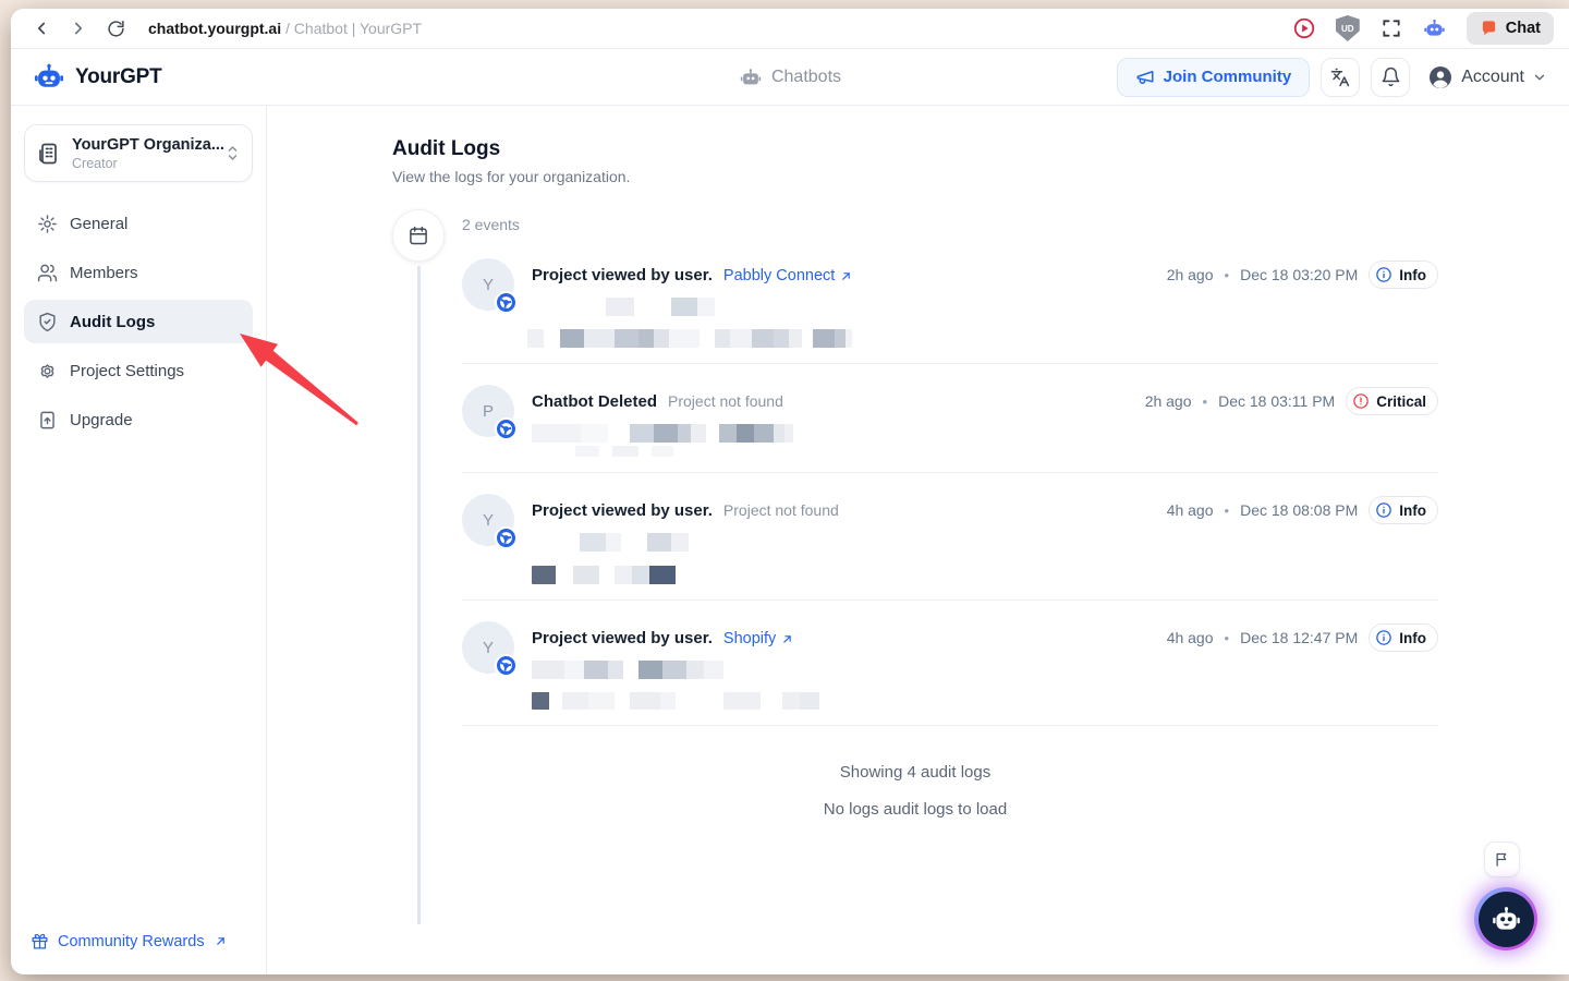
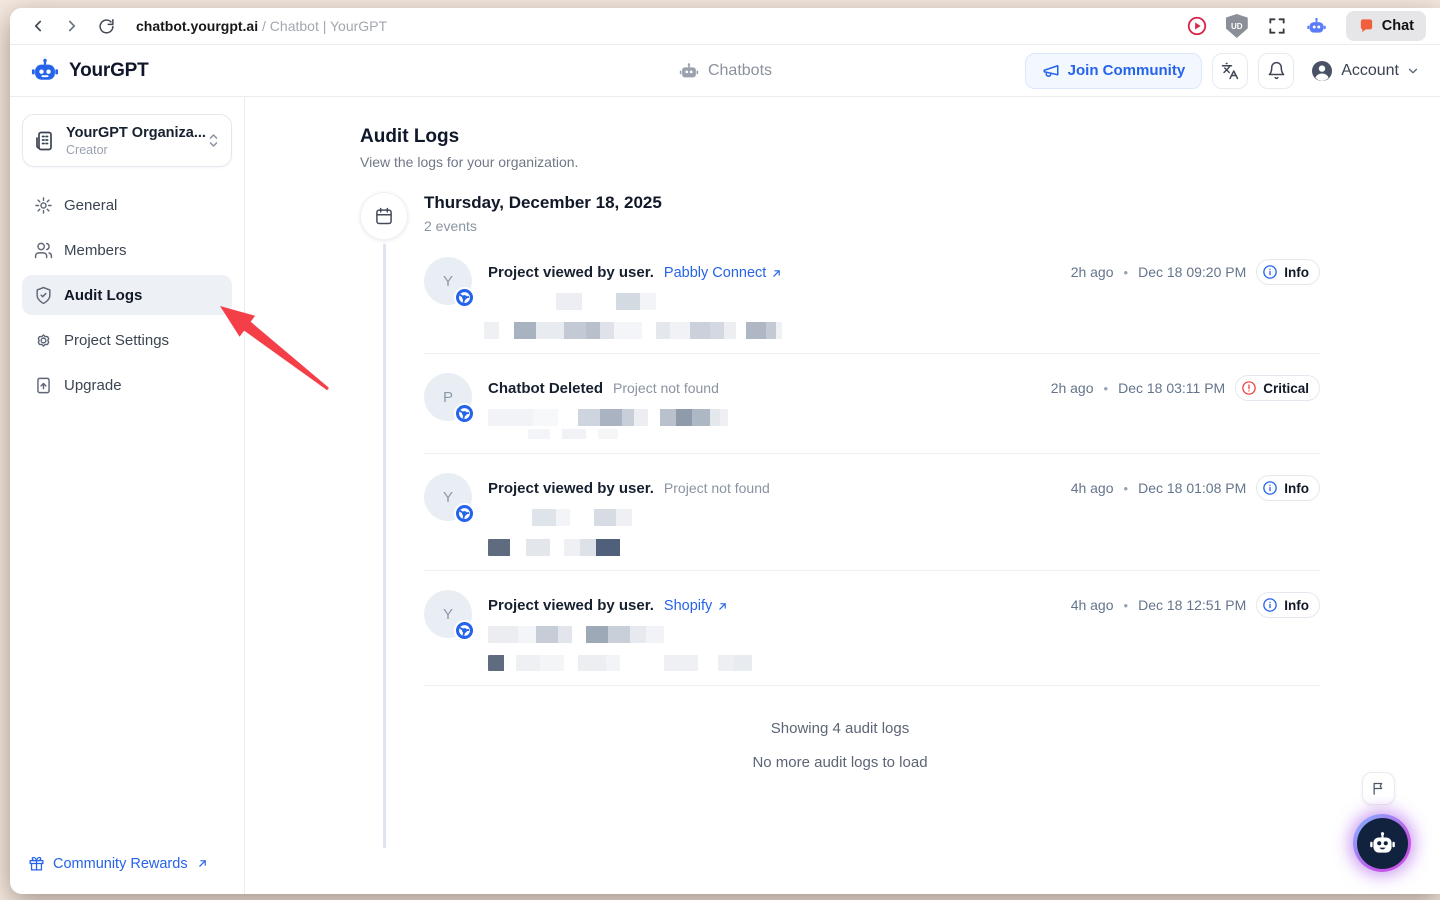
  chatbot.yourgpt.ai / Chatbot | YourGPT
  UD
  Chat
  YourGPT
  Chatbots
  Join Community
  Account
  YourGPT Organiza...
  Creator
  General
  Members
  Audit Logs
  Project Settings
  Upgrade
  Community Rewards
  Audit Logs
  View the logs for your organization.
+ Thursday, December 18, 2025
  2 events
  Y
  Project viewed by user.
  Pabbly Connect
  2h ago
  •
- Dec 18 03:20 PM
+ Dec 18 09:20 PM
  Info
  P
  Chatbot Deleted
  Project not found
  2h ago
  •
  Dec 18 03:11 PM
  Critical
  Y
  Project viewed by user.
  Project not found
  4h ago
  •
- Dec 18 08:08 PM
+ Dec 18 01:08 PM
  Info
  Y
  Project viewed by user.
  Shopify
  4h ago
  •
- Dec 18 12:47 PM
+ Dec 18 12:51 PM
  Info
  Showing 4 audit logs
- No logs audit logs to load
+ No more audit logs to load
